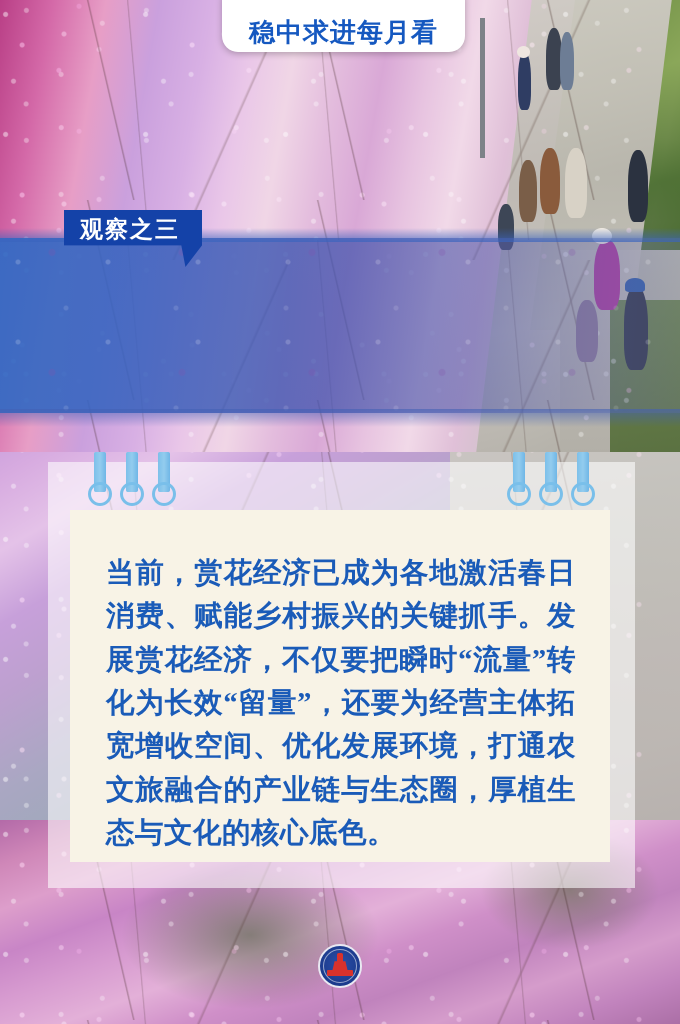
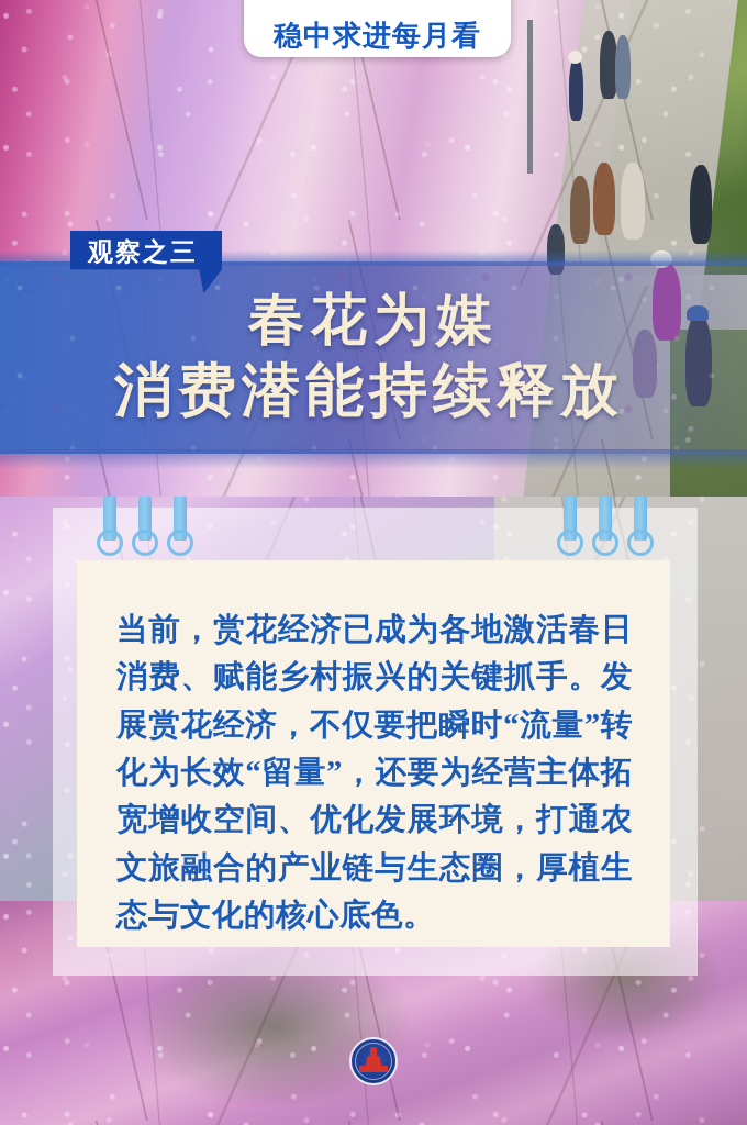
  稳中求进每月看
  观察之三
+ 春花为媒
+ 消费潜能持续释放
  当前，赏花经济已成为各地激活春日消费、赋能乡村振兴的关键抓手。发展赏花经济，不仅要把瞬时“流量”转化为长效“留量”，还要为经营主体拓宽增收空间、优化发展环境，打通农文旅融合的产业链与生态圈，厚植生态与文化的核心底色。
